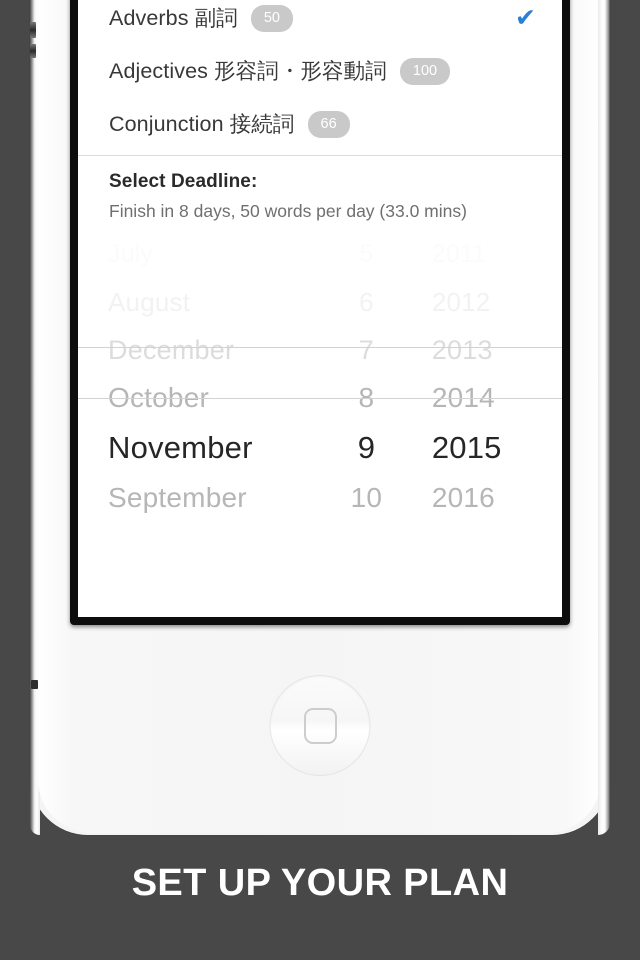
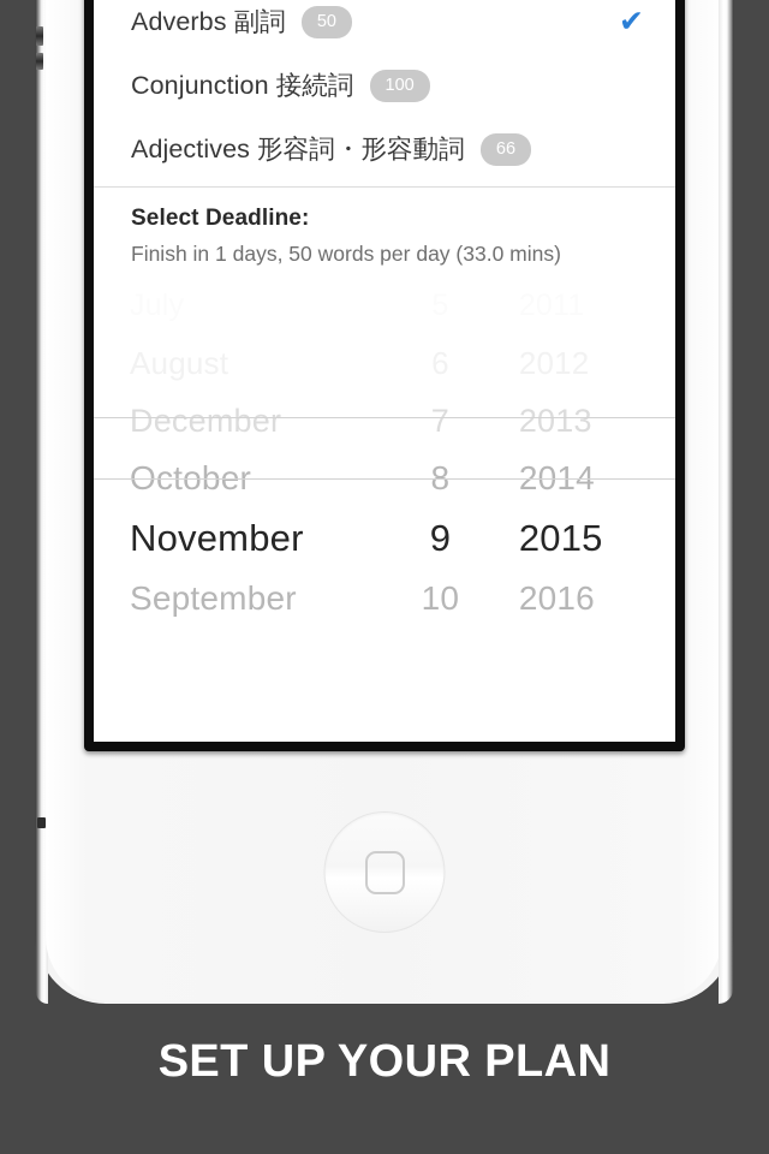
  Adverbs 副詞
  50
  ✔
- Adjectives 形容詞・形容動詞
+ Conjunction 接続詞
  100
- Conjunction 接続詞
+ Adjectives 形容詞・形容動詞
  66
  Select Deadline:
- Finish in 8 days, 50 words per day (33.0 mins)
+ Finish in 1 days, 50 words per day (33.0 mins)
  December
  7
  2013
  October
  8
  2014
  November
  9
  2015
  September
  10
  2016
  SET UP YOUR PLAN
